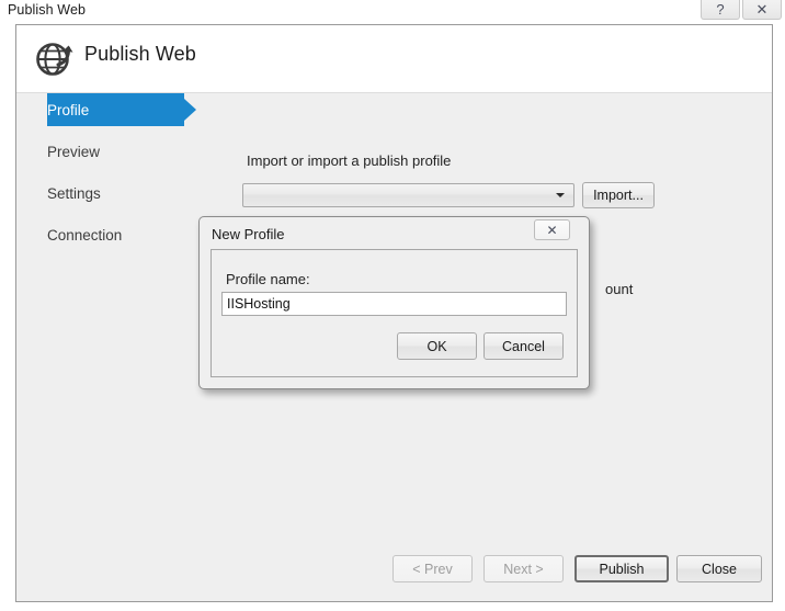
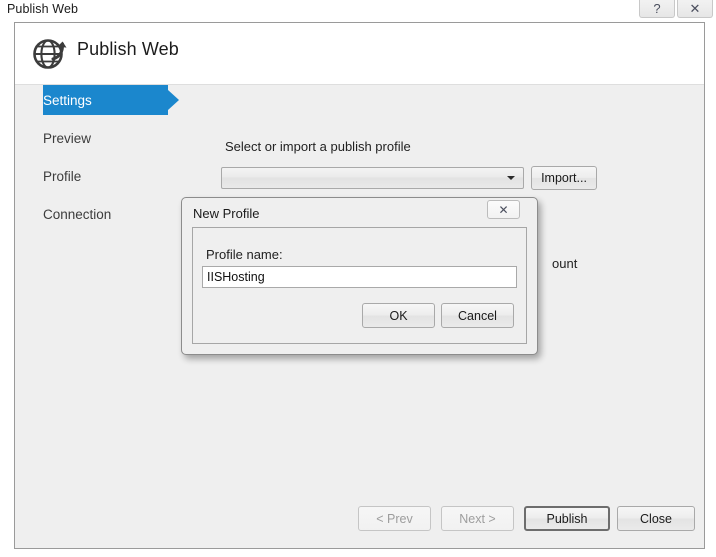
  Publish Web
  ?
  ✕
  Publish Web
- Profile
+ Settings
  Preview
- Settings
+ Profile
  Connection
- Import or import a publish profile
+ Select or import a publish profile
  Import...
  ount
  < Prev
  Next >
  Publish
  Close
  New Profile
  ✕
  Profile name:
  IISHosting
  OK
  Cancel
